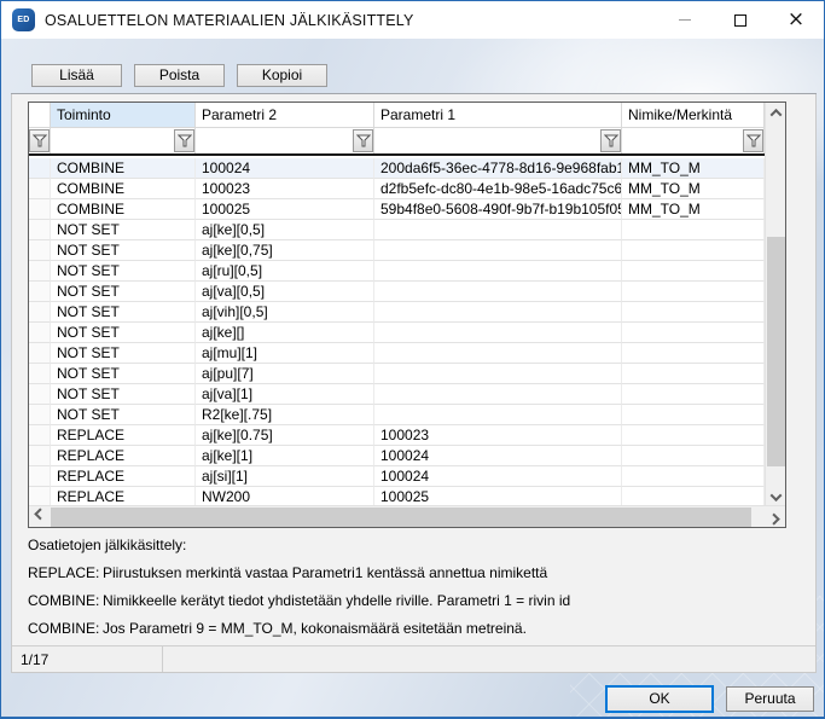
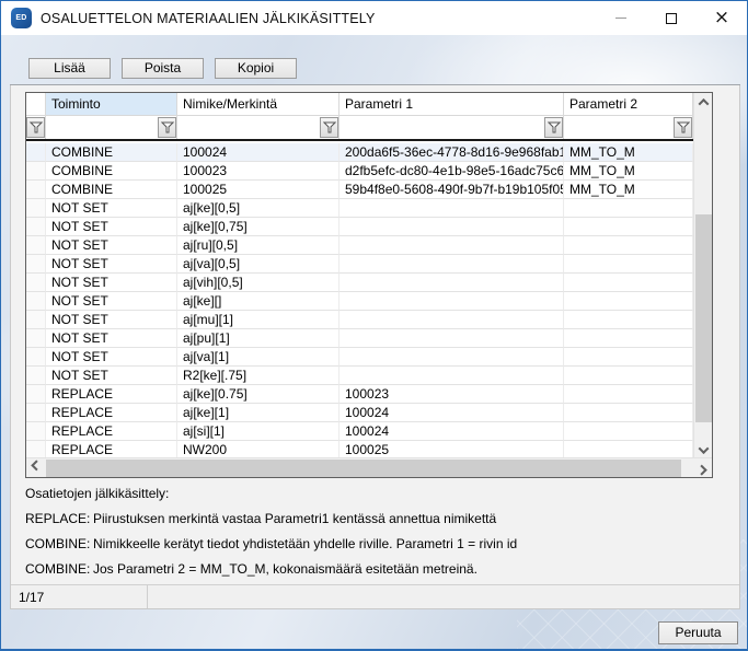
  OSALUETTELON MATERIAALIEN JÄLKIKÄSITTELY
  ×
  Lisää
  Poista
  Kopioi
  Toiminto
- Parametri 2
+ Nimike/Merkintä
  Parametri 1
- Nimike/Merkintä
+ Parametri 2
  COMBINE
  100024
  200da6f5-36ec-4778-8d16-9e968fab1
  MM_TO_M
  COMBINE
  100023
  d2fb5efc-dc80-4e1b-98e5-16adc75c6
  MM_TO_M
  COMBINE
  100025
  59b4f8e0-5608-490f-9b7f-b19b105f0
  MM_TO_M
  NOT SET
  aj[ke][0,5]
  NOT SET
  aj[ke][0,75]
  NOT SET
  aj[ru][0,5]
  NOT SET
  aj[va][0,5]
  NOT SET
  aj[vih][0,5]
  NOT SET
  aj[ke][]
  NOT SET
  aj[mu][1]
  NOT SET
- aj[pu][7]
+ aj[pu][1]
  NOT SET
  aj[va][1]
  NOT SET
  R2[ke][.75]
  REPLACE
  aj[ke][0.75]
  100023
  REPLACE
  aj[ke][1]
  100024
  REPLACE
  aj[si][1]
  100024
  REPLACE
  NW200
  100025
  Osatietojen jälkikäsittely:
  REPLACE:
  Piirustuksen merkintä vastaa Parametri1 kentässä annettua nimikettä
  COMBINE:
  Nimikkeelle kerätyt tiedot yhdistetään yhdelle riville. Parametri 1 = rivin id
  COMBINE:
- Jos Parametri 9 = MM_TO_M, kokonaismäärä esitetään metreinä.
+ Jos Parametri 2 = MM_TO_M, kokonaismäärä esitetään metreinä.
  1/17
- OK
  Peruuta
